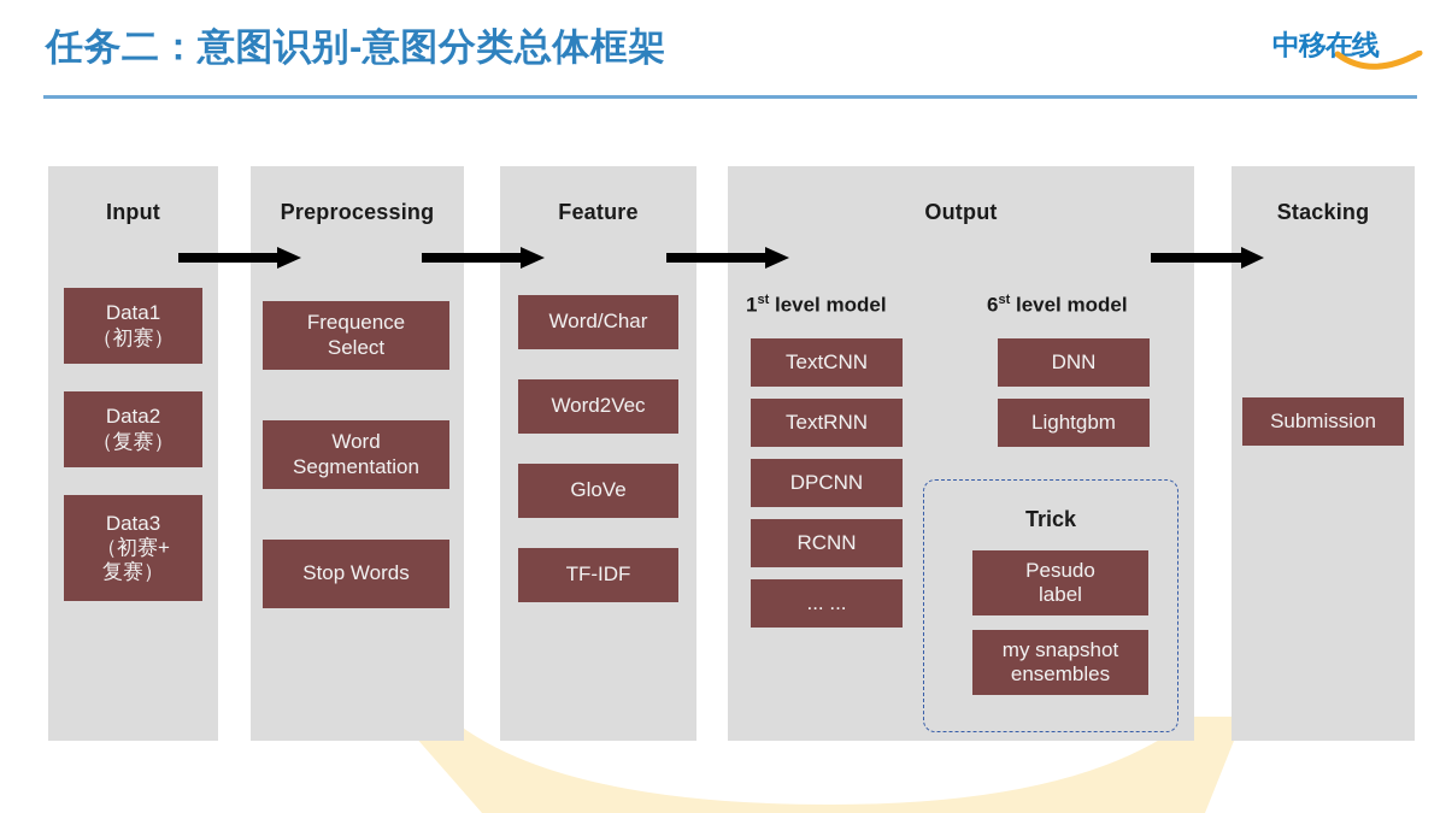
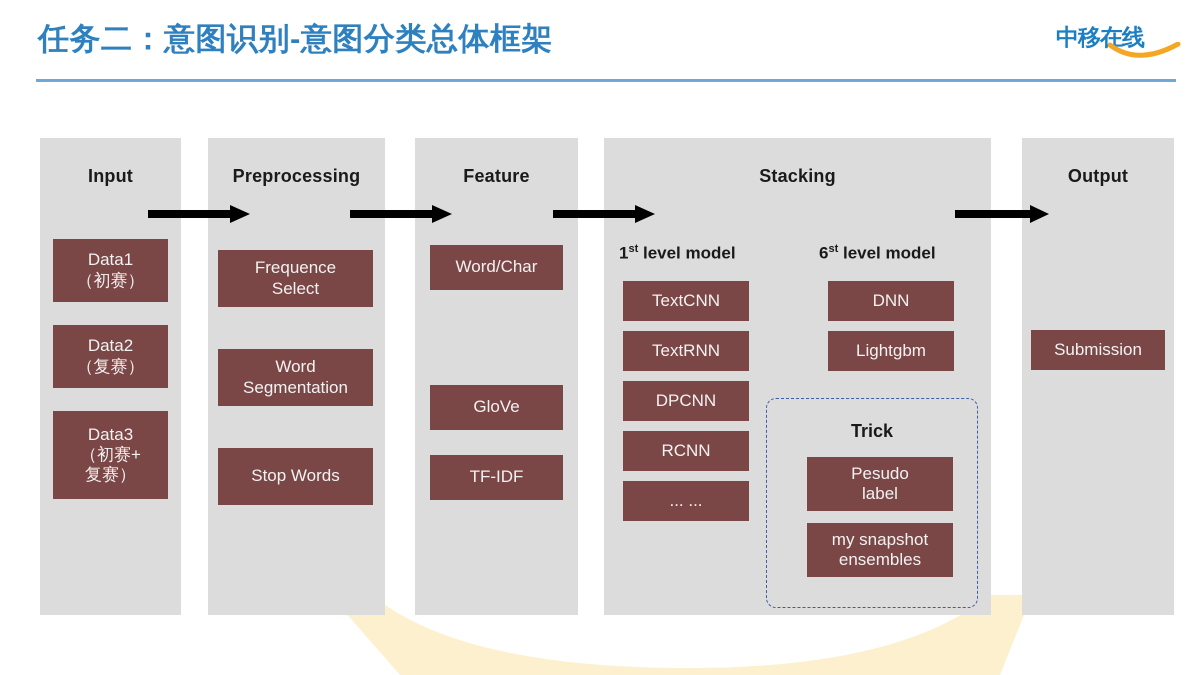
  任务二：意图识别-意图分类总体框架
  中移在线
  Input
  Data1
  （初赛）
  Data2
  （复赛）
  Data3
  （初赛+
  复赛）
  Preprocessing
  Frequence
  Select
  Word
  Segmentation
  Stop Words
  Feature
  Word/Char
- Word2Vec
  GloVe
  TF-IDF
- Output
+ Stacking
  1st level model
  TextCNN
  TextRNN
  DPCNN
  RCNN
  ... ...
  6st level model
  DNN
  Lightgbm
  Trick
  Pesudo
  label
  my snapshot
  ensembles
- Stacking
+ Output
  Submission
